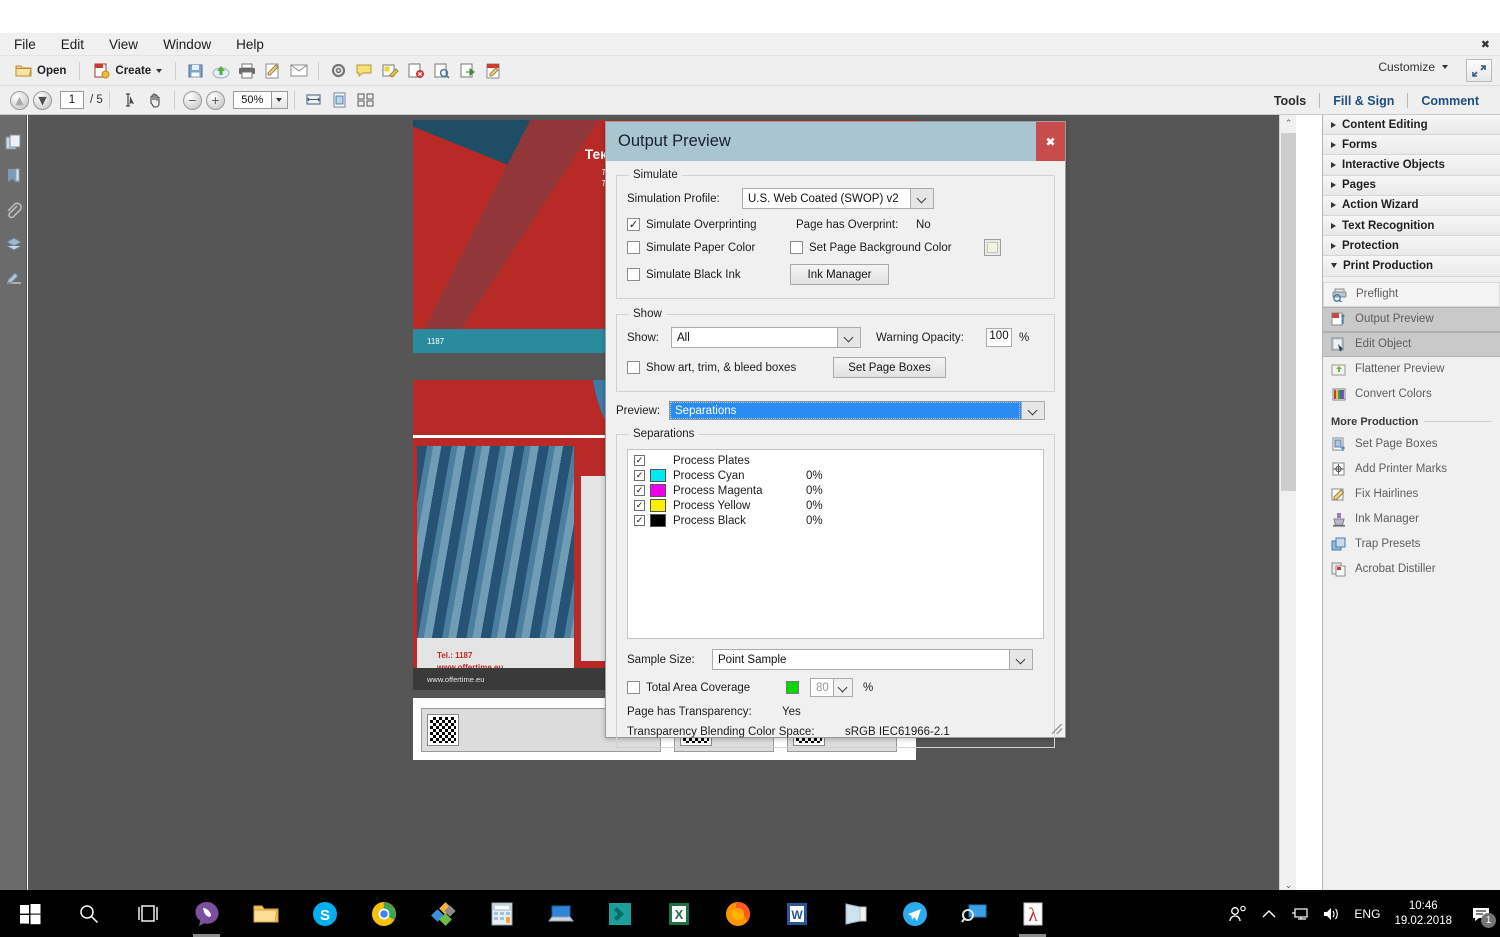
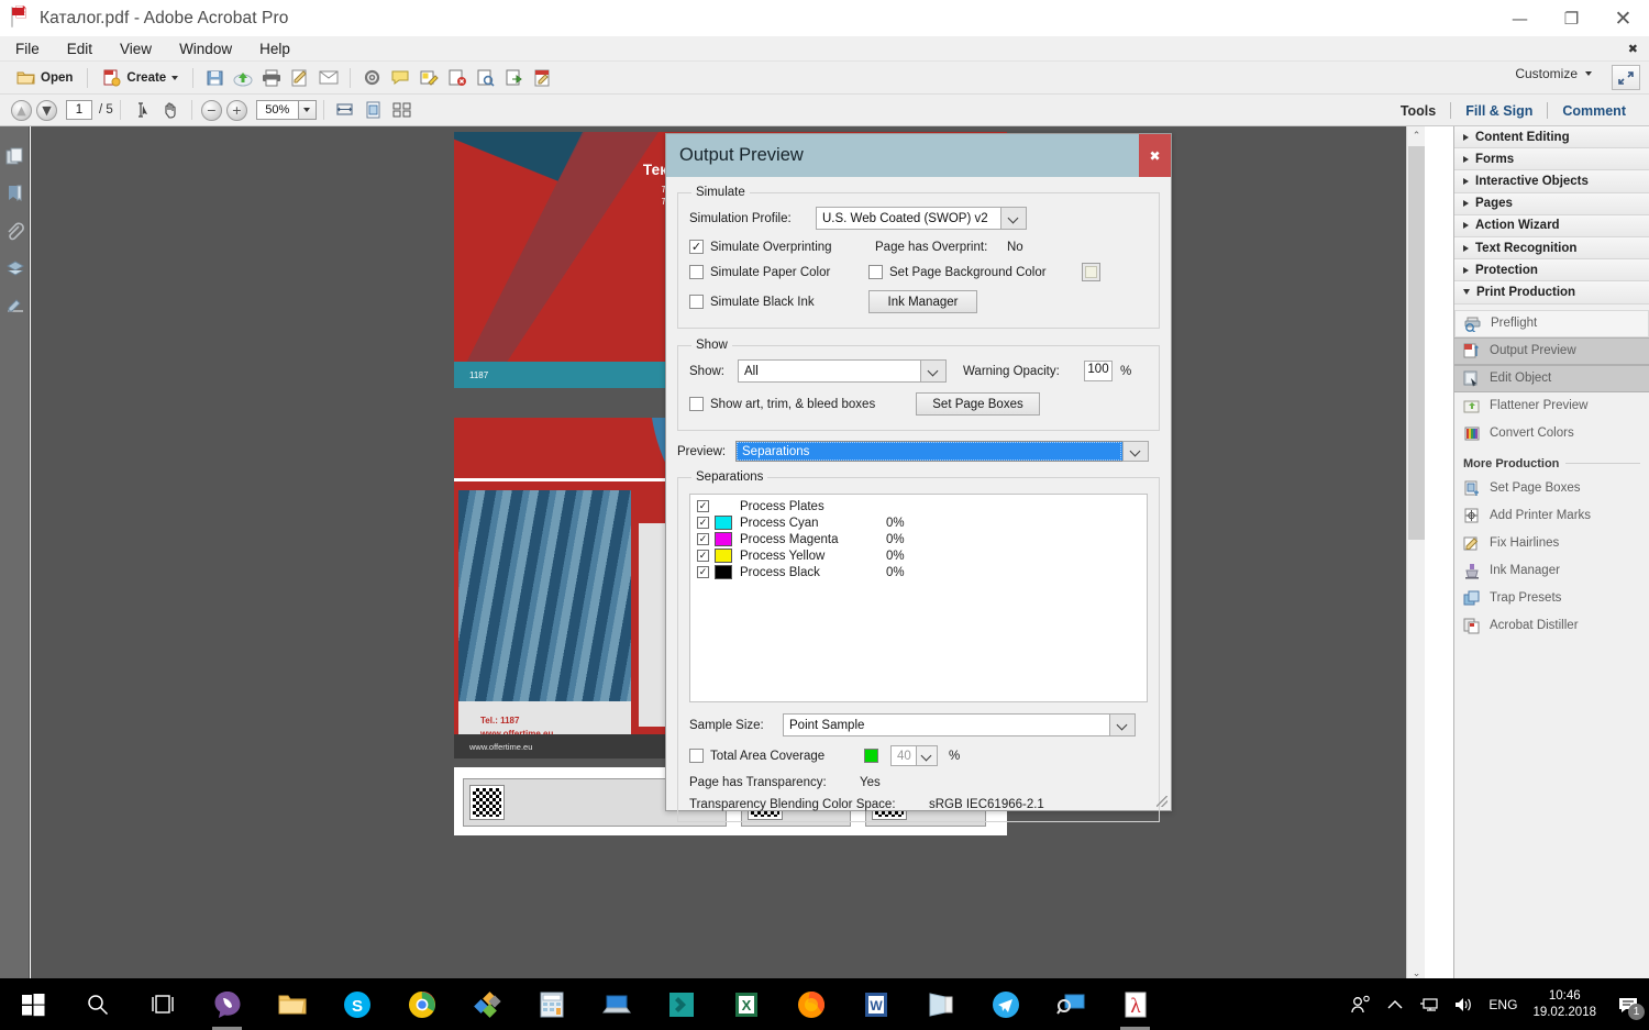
+ Каталог.pdf - Adobe Acrobat Pro
+ —
+ ❐
+ ✕
  File
  Edit
  View
  Window
  Help
  ✖
  Open
  Create
  Customize
  ▲
  ▼
  1
  / 5
  −
  +
  50%
  Tools
  Fill & Sign
  Comment
  1187
  Tel.: 1187
  www.offertime.eu
  ⌃
  ⌄
  Content Editing
  Forms
  Interactive Objects
  Pages
  Action Wizard
  Text Recognition
  Protection
  Print Production
  Preflight
  Output Preview
  Edit Object
  Flattener Preview
  Convert Colors
  More Production
  Set Page Boxes
  Add Printer Marks
  Fix Hairlines
  Ink Manager
  Trap Presets
  Acrobat Distiller
  Output Preview
  ✖
  Simulate
  Simulation Profile:
  U.S. Web Coated (SWOP) v2
  ✓
  Simulate Overprinting
  Page has Overprint:
  No
  Simulate Paper Color
  Set Page Background Color
  Simulate Black Ink
  Ink Manager
  Show
  Show:
  All
  Warning Opacity:
  100
  %
  Show art, trim, & bleed boxes
  Set Page Boxes
  Preview:
  Separations
  Separations
  ✓
  Process Plates
  ✓
  Process Cyan
  0%
  ✓
  Process Magenta
  0%
  ✓
  Process Yellow
  0%
  ✓
  Process Black
  0%
  Sample Size:
  Point Sample
  Total Area Coverage
- 80
+ 40
  %
  Page has Transparency:
  Yes
  Transparency Blending Color Space:
  sRGB IEC61966-2.1
  S
  X
  W
  λ
  ENG
  10:46
  19.02.2018
  1
